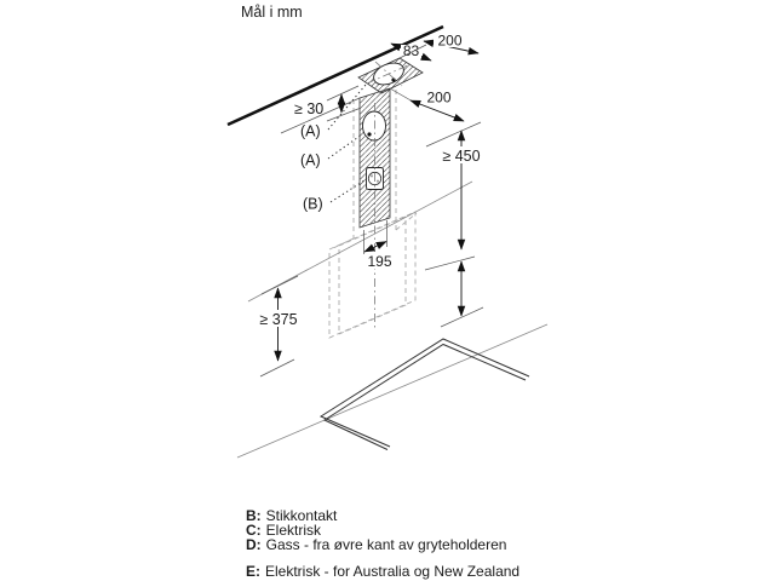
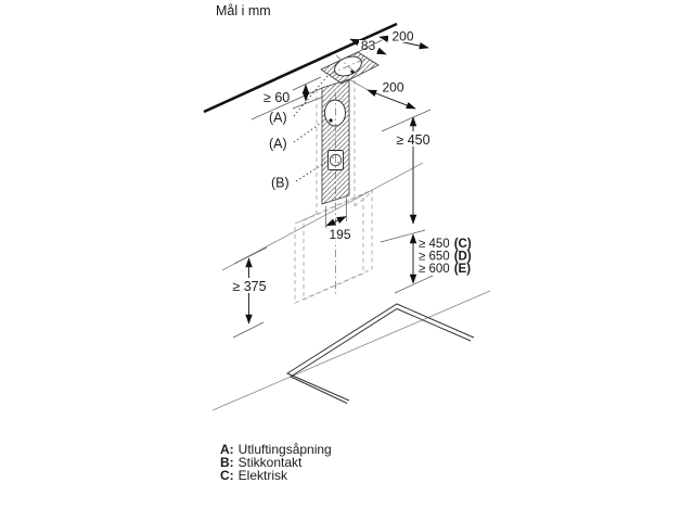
  Mål i mm
- ≥ 30
+ ≥ 60
  83
  200
  200
  ≥ 450
+ ≥ 450 (C)
+ ≥ 650 (D)
+ ≥ 600 (E)
  195
  ≥ 375
  (A)
  (A)
  (B)
+ A: Utluftingsåpning
  B: Stikkontakt
  C: Elektrisk
- D: Gass - fra øvre kant av gryteholderen
- E: Elektrisk - for Australia og New Zealand
